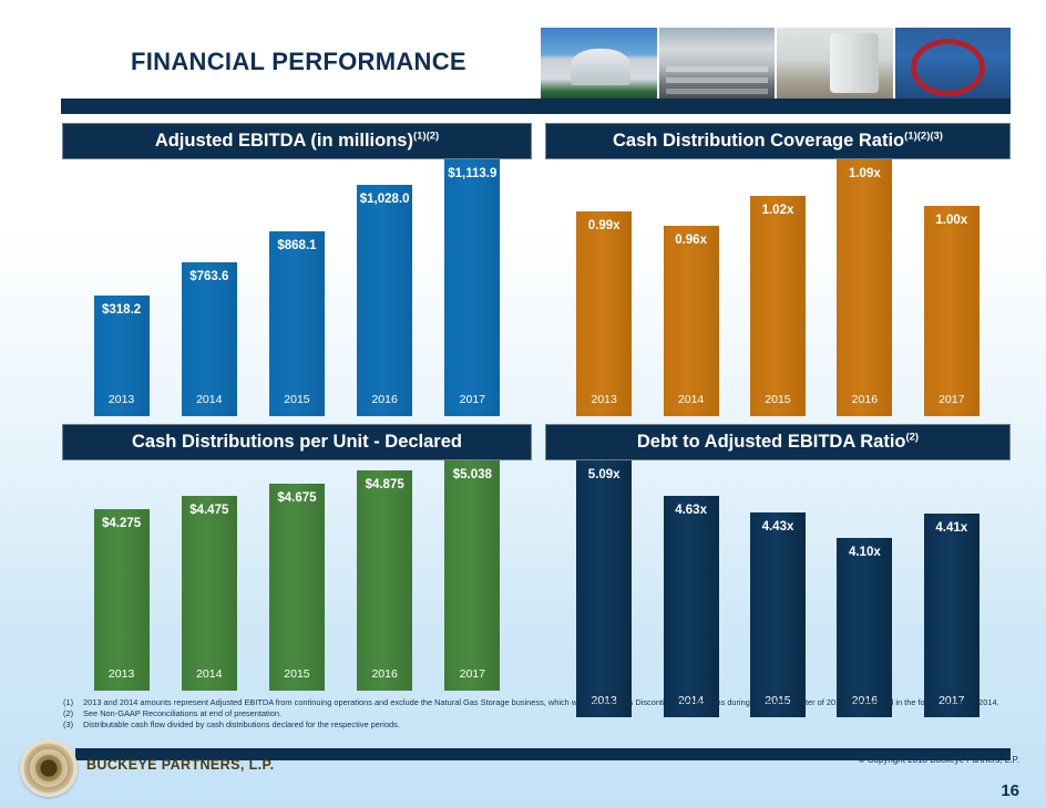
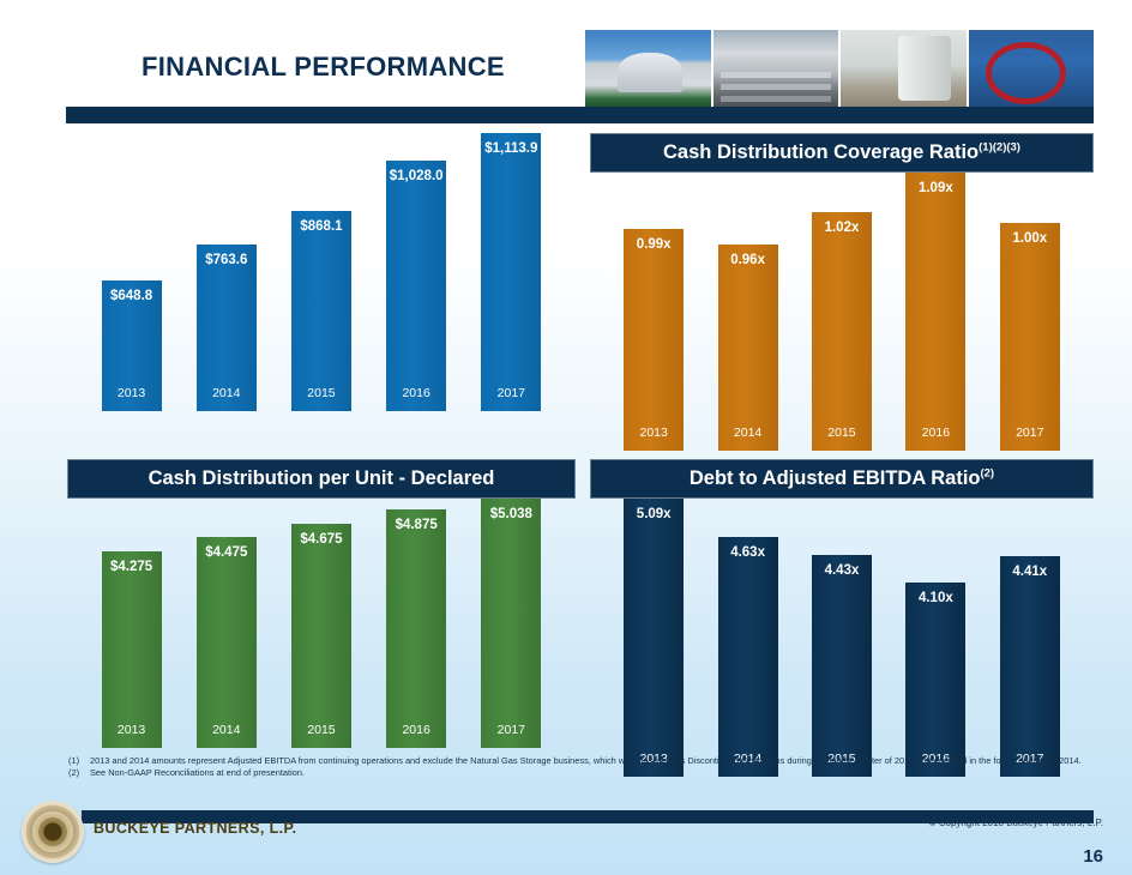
  FINANCIAL PERFORMANCE
- Adjusted EBITDA (in millions)(1)(2)
- $318.2
+ $648.8
  2013
  $763.6
  2014
  $868.1
  2015
  $1,028.0
  2016
  $1,113.9
  2017
  Cash Distribution Coverage Ratio(1)(2)(3)
  0.99x
  2013
  0.96x
  2014
  1.02x
  2015
  1.09x
  2016
  1.00x
  2017
- Cash Distributions per Unit - Declared
+ Cash Distribution per Unit - Declared
  $4.275
  2013
  $4.475
  2014
  $4.675
  2015
  $4.875
  2016
  $5.038
  2017
  Debt to Adjusted EBITDA Ratio(2)
  5.09x
  2013
  4.63x
  2014
  4.43x
  2015
  4.10x
  2016
  4.41x
  2017
  (1)
  2013 and 2014 amounts represent Adjusted EBITDA from continuing operations and exclude the Natural Gas Storage business, which was classified as Discontinued Operations during the fourth quarter of 2013 and divested in the fourth quarter of 2014.
  (2)
  See Non-GAAP Reconciliations at end of presentation.
- (3)
- Distributable cash flow divided by cash distributions declared for the respective periods.
  BUCKEYE PARTNERS, L.P.
  © Copyright 2018 Buckeye Partners, L.P.
  16
